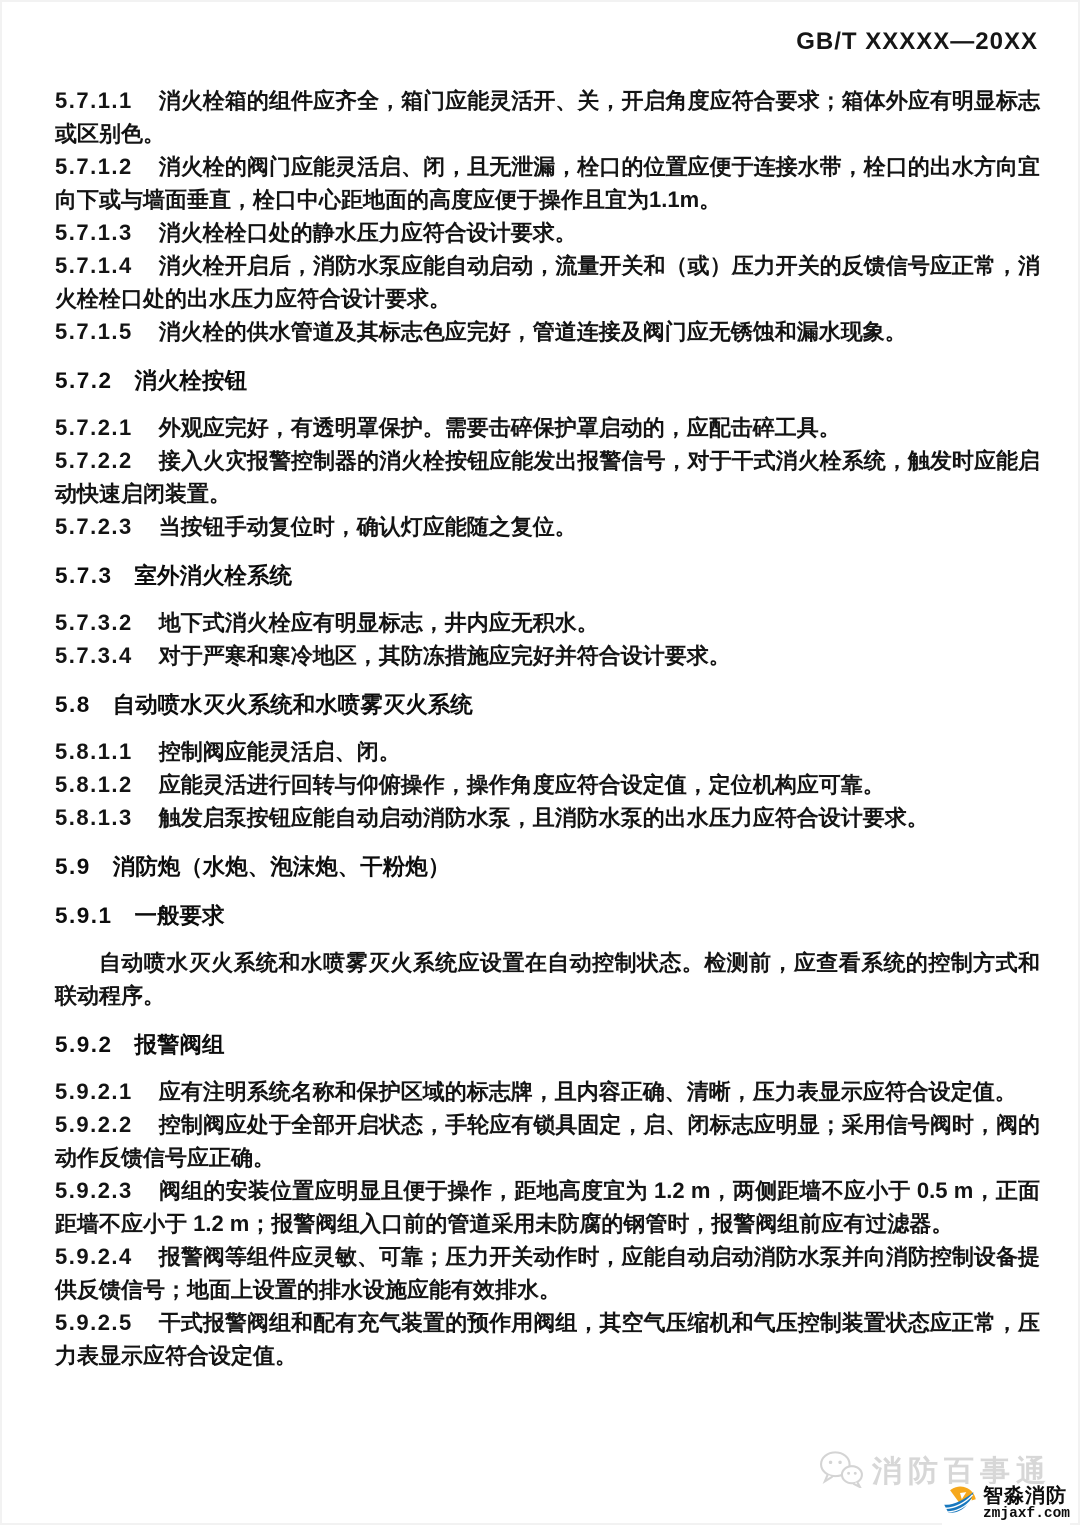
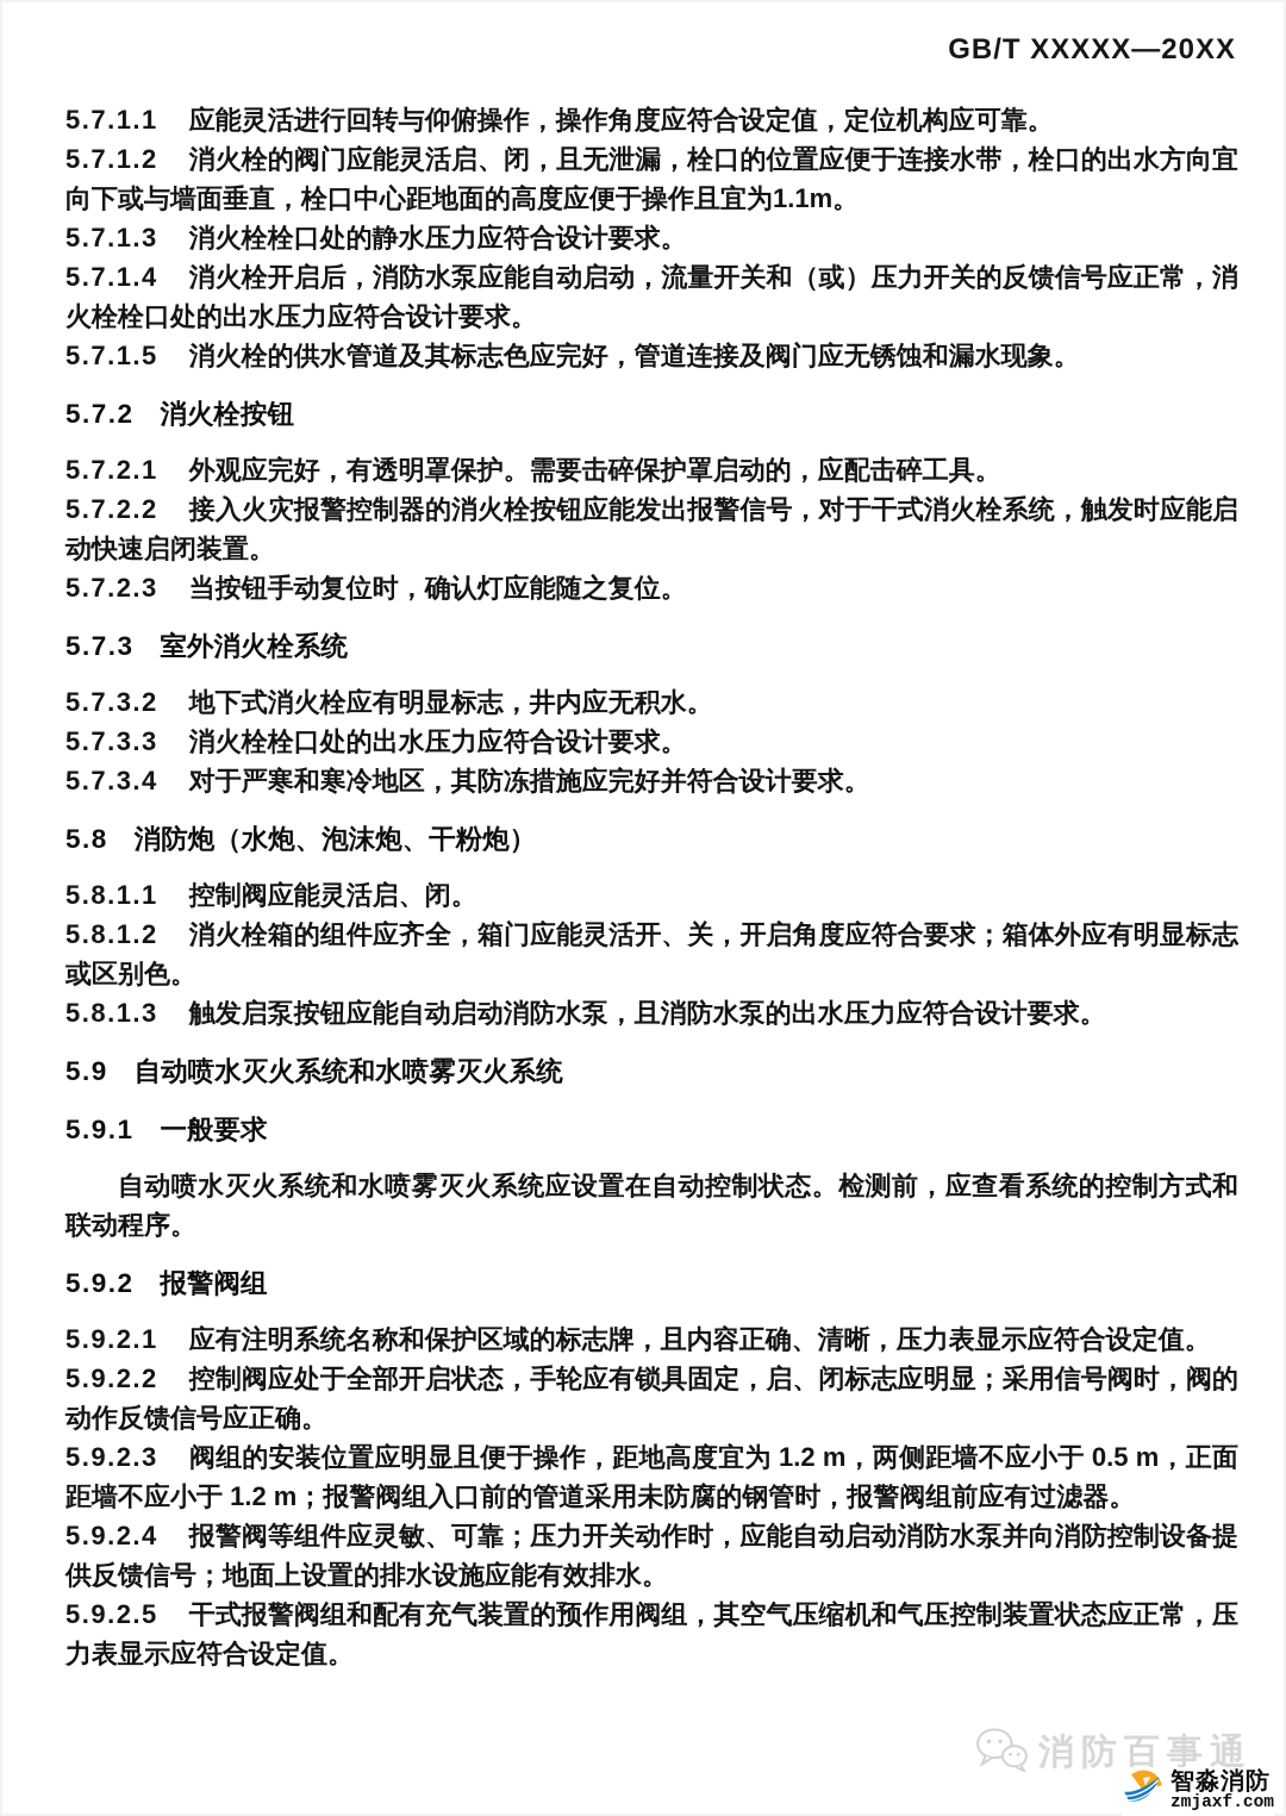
  GB/T XXXXX—20XX
- 5.7.1.1 消火栓箱的组件应齐全，箱门应能灵活开、关，开启角度应符合要求；箱体外应有明显标志或区别色。
+ 5.7.1.1 应能灵活进行回转与仰俯操作，操作角度应符合设定值，定位机构应可靠。
  5.7.1.2 消火栓的阀门应能灵活启、闭，且无泄漏，栓口的位置应便于连接水带，栓口的出水方向宜向下或与墙面垂直，栓口中心距地面的高度应便于操作且宜为1.1m。
  5.7.1.3 消火栓栓口处的静水压力应符合设计要求。
  5.7.1.4 消火栓开启后，消防水泵应能自动启动，流量开关和（或）压力开关的反馈信号应正常，消火栓栓口处的出水压力应符合设计要求。
  5.7.1.5 消火栓的供水管道及其标志色应完好，管道连接及阀门应无锈蚀和漏水现象。
  5.7.2 消火栓按钮
  5.7.2.1 外观应完好，有透明罩保护。需要击碎保护罩启动的，应配击碎工具。
  5.7.2.2 接入火灾报警控制器的消火栓按钮应能发出报警信号，对于干式消火栓系统，触发时应能启动快速启闭装置。
  5.7.2.3 当按钮手动复位时，确认灯应能随之复位。
  5.7.3 室外消火栓系统
  5.7.3.2 地下式消火栓应有明显标志，井内应无积水。
+ 5.7.3.3 消火栓栓口处的出水压力应符合设计要求。
  5.7.3.4 对于严寒和寒冷地区，其防冻措施应完好并符合设计要求。
- 5.8 自动喷水灭火系统和水喷雾灭火系统
+ 5.8 消防炮（水炮、泡沫炮、干粉炮）
  5.8.1.1 控制阀应能灵活启、闭。
- 5.8.1.2 应能灵活进行回转与仰俯操作，操作角度应符合设定值，定位机构应可靠。
+ 5.8.1.2 消火栓箱的组件应齐全，箱门应能灵活开、关，开启角度应符合要求；箱体外应有明显标志或区别色。
  5.8.1.3 触发启泵按钮应能自动启动消防水泵，且消防水泵的出水压力应符合设计要求。
- 5.9 消防炮（水炮、泡沫炮、干粉炮）
+ 5.9 自动喷水灭火系统和水喷雾灭火系统
  5.9.1 一般要求
  自动喷水灭火系统和水喷雾灭火系统应设置在自动控制状态。检测前，应查看系统的控制方式和联动程序。
  5.9.2 报警阀组
  5.9.2.1 应有注明系统名称和保护区域的标志牌，且内容正确、清晰，压力表显示应符合设定值。
  5.9.2.2 控制阀应处于全部开启状态，手轮应有锁具固定，启、闭标志应明显；采用信号阀时，阀的动作反馈信号应正确。
  5.9.2.3 阀组的安装位置应明显且便于操作，距地高度宜为 1.2 m，两侧距墙不应小于 0.5 m，正面距墙不应小于 1.2 m；报警阀组入口前的管道采用未防腐的钢管时，报警阀组前应有过滤器。
  5.9.2.4 报警阀等组件应灵敏、可靠；压力开关动作时，应能自动启动消防水泵并向消防控制设备提供反馈信号；地面上设置的排水设施应能有效排水。
  5.9.2.5 干式报警阀组和配有充气装置的预作用阀组，其空气压缩机和气压控制装置状态应正常，压力表显示应符合设定值。
  消防百事通
  智淼消防
  zmjaxf.com
